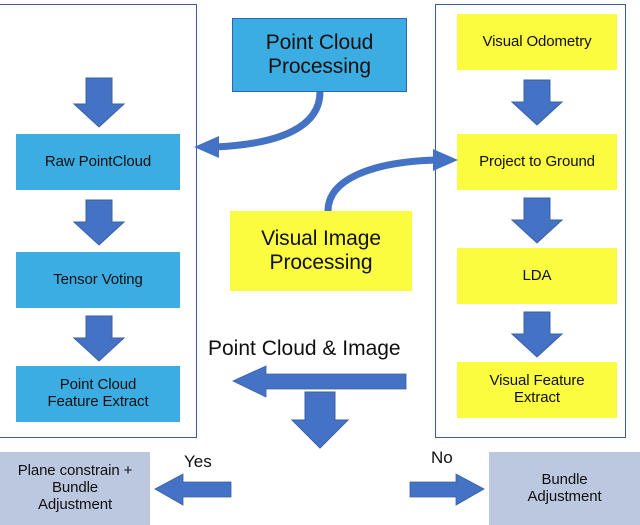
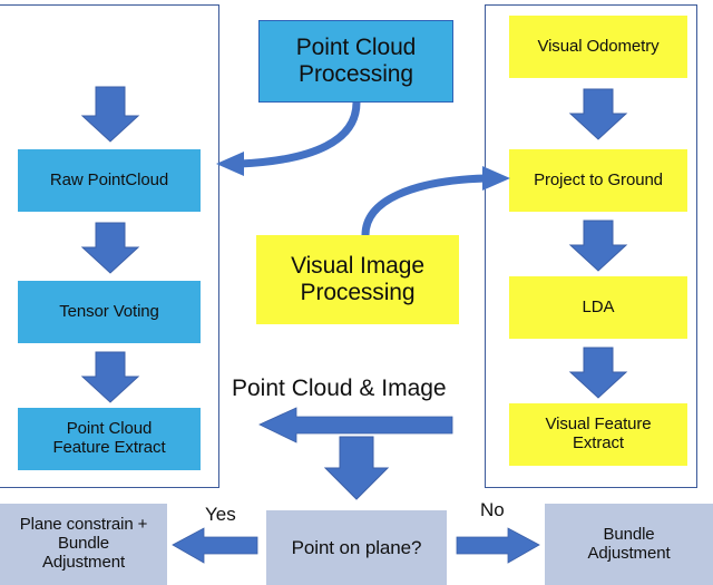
  Raw PointCloud
  Tensor Voting
  Point Cloud
  Feature Extract
  Point Cloud
  Processing
  Visual Image
  Processing
  Point Cloud & Image
+ Point on plane?
  Visual Odometry
  Project to Ground
  LDA
  Visual Feature
  Extract
  Plane constrain +
  Bundle
  Adjustment
  Bundle
  Adjustment
  Yes
  No
